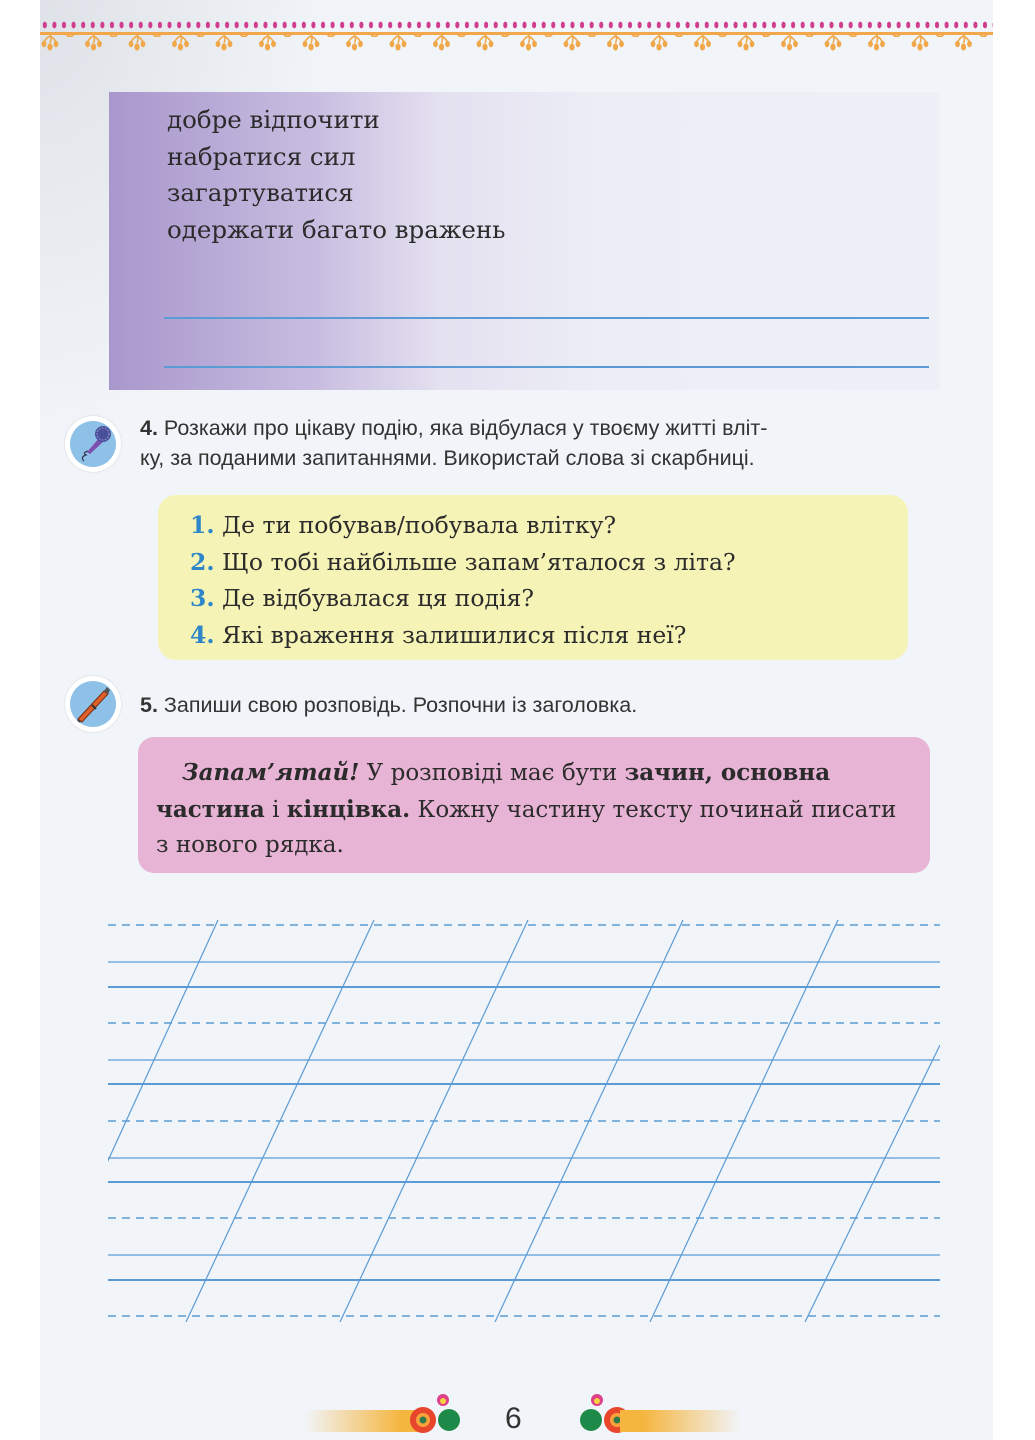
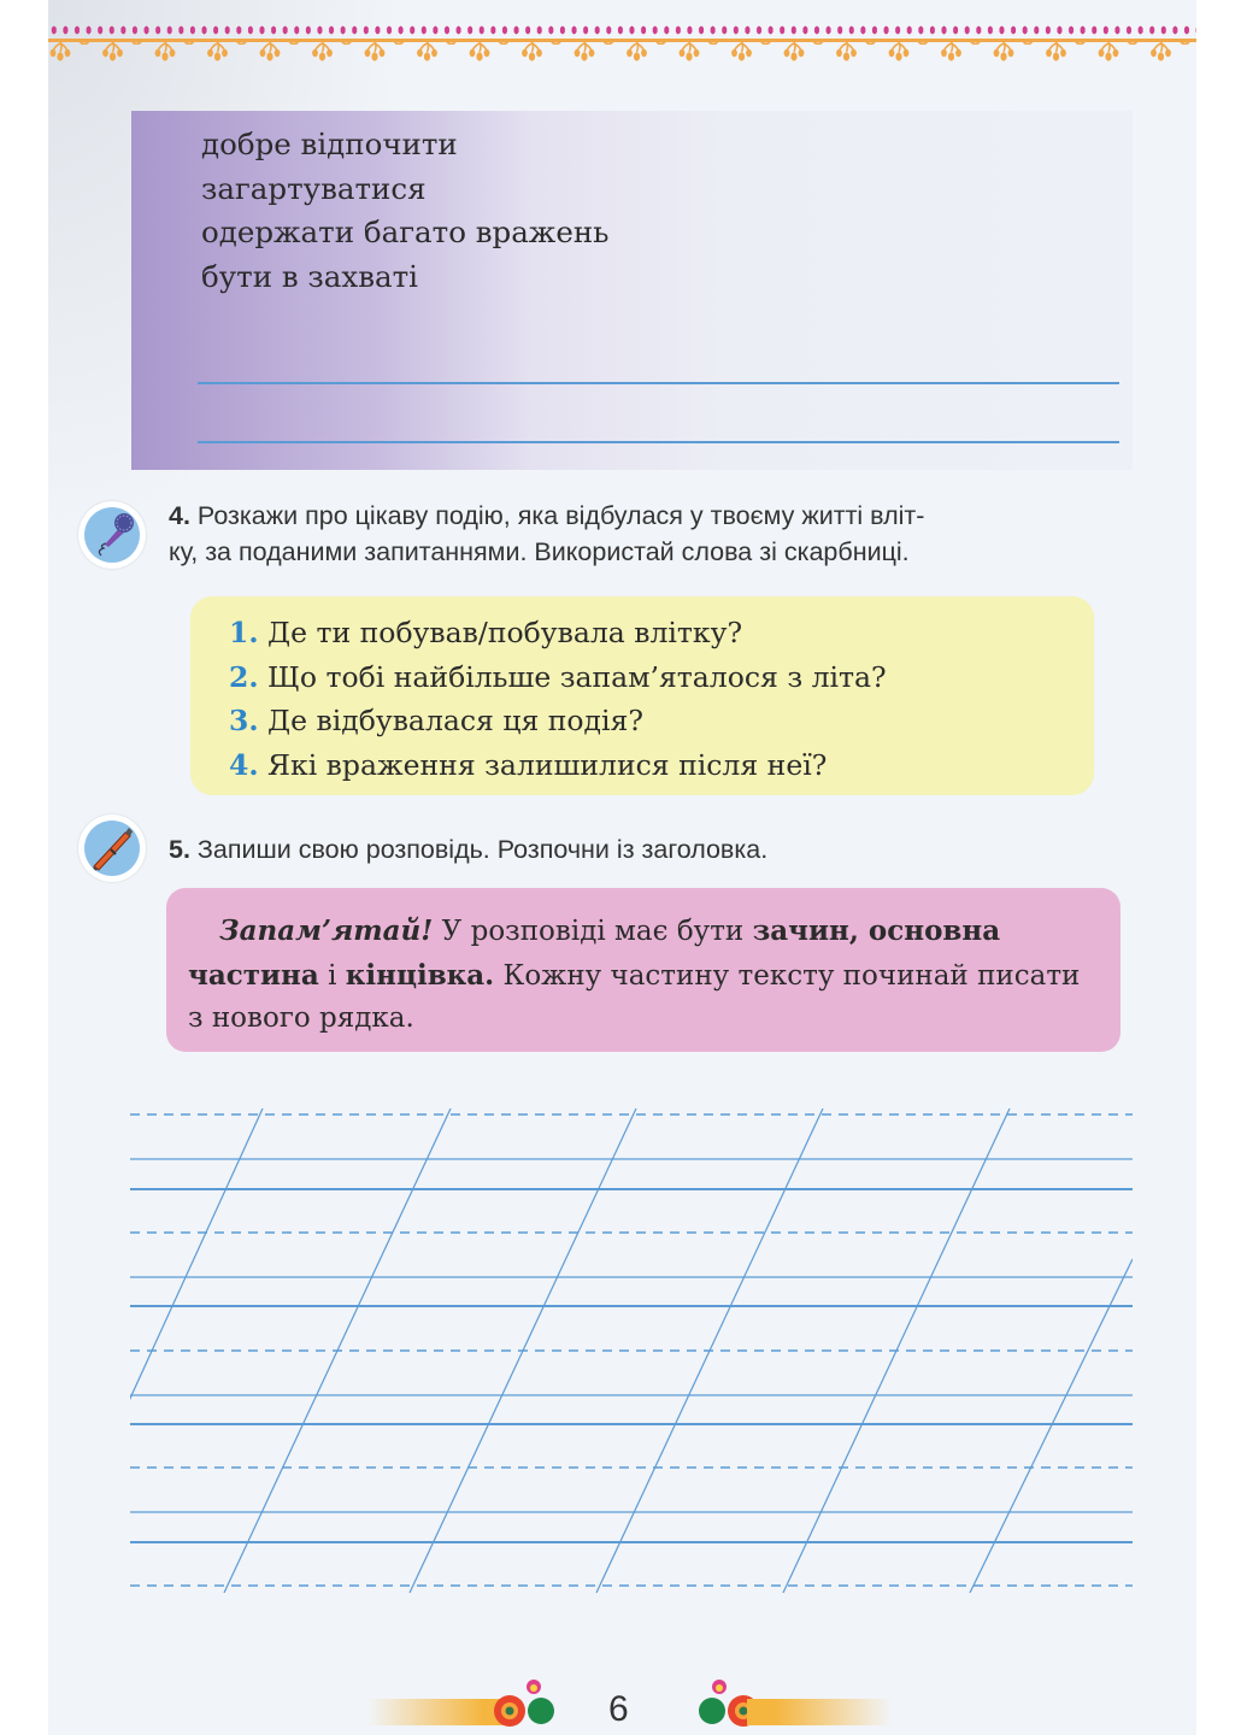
  добре відпочити
- набратися сил
  загартуватися
  одержати багато вражень
+ бути в захваті
  4. Розкажи про цікаву подію, яка відбулася у твоєму житті вліт-
  ку, за поданими запитаннями. Використай слова зі скарбниці.
  1. Де ти побував/побувала влітку?
  2. Що тобі найбільше запам’яталося з літа?
  3. Де відбувалася ця подія?
  4. Які враження залишилися після неї?
  5. Запиши свою розповідь. Розпочни із заголовка.
  Запам’ятай! У розповіді має бути зачин, основна частина і кінцівка. Кожну частину тексту починай писати з нового рядка.
  6
